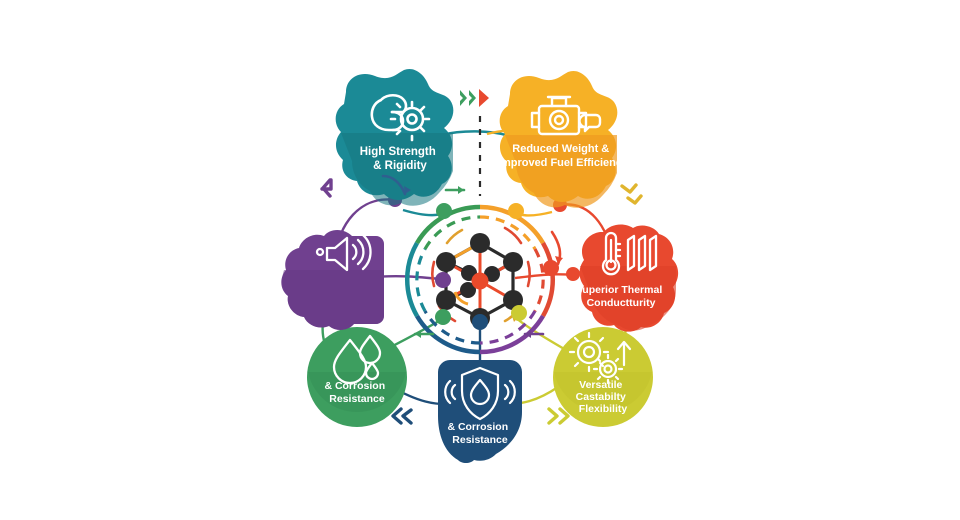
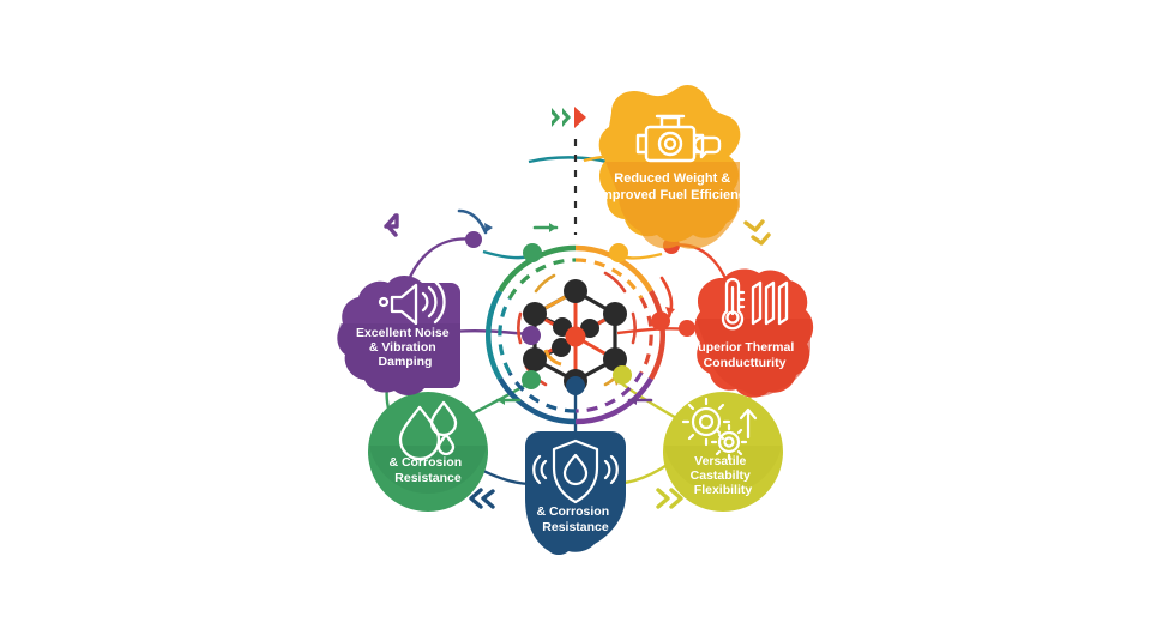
- High Strength & Rigidity
  Reduced Weight & Improved Fuel Efficiency
  Superior Thermal Conductturity
  Versatile Castabilty Flexibility
  & Corrosion Resistance
  & Corrosion Resistance
+ Excellent Noise & Vibration Damping
